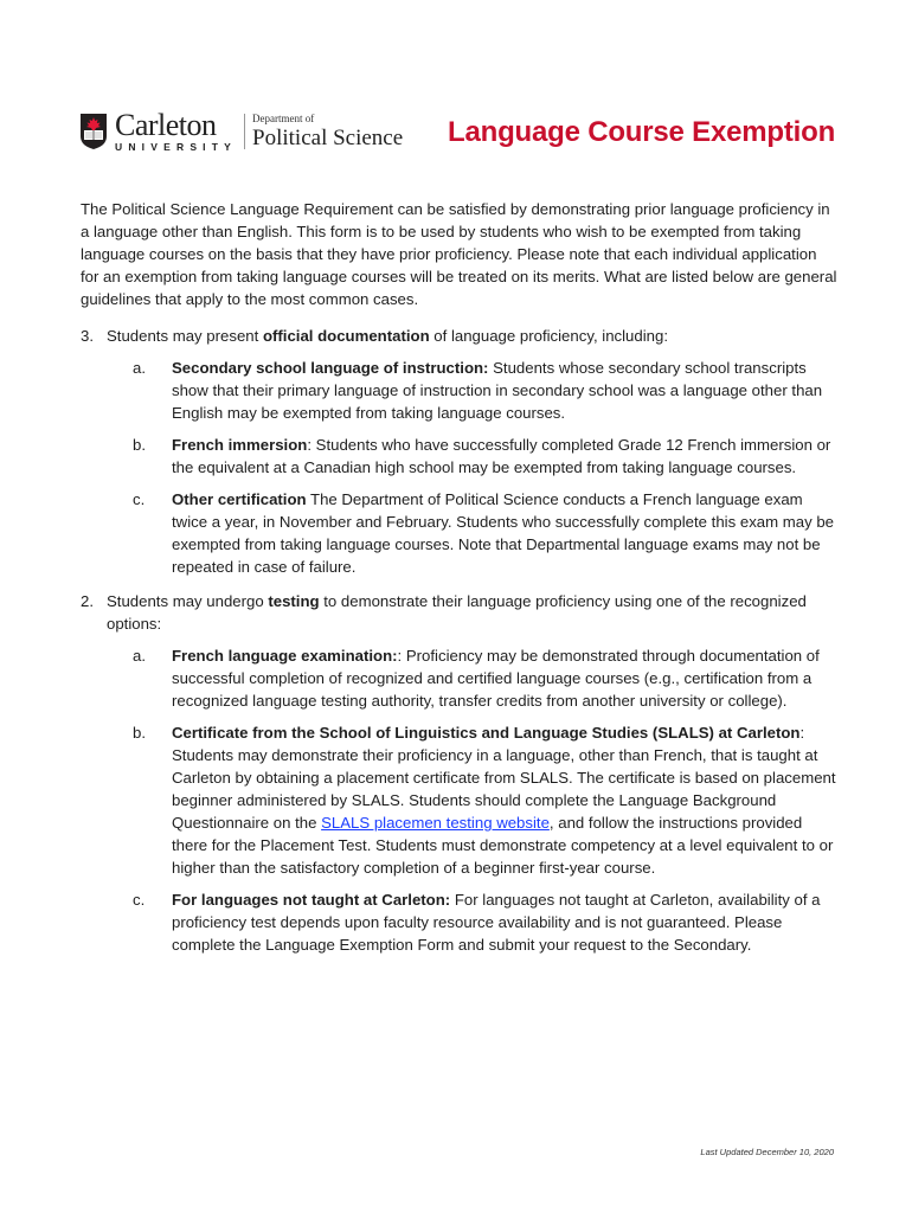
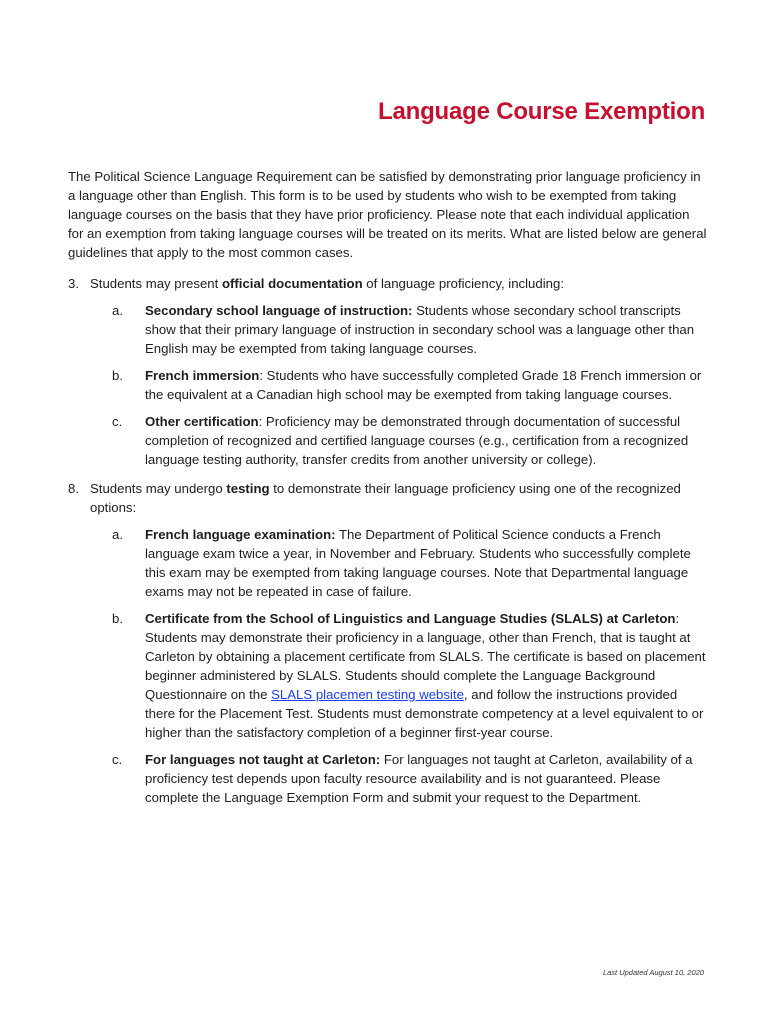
- Carleton
- UNIVERSITY
- Department of
- Political Science
  Language Course Exemption
  The Political Science Language Requirement can be satisfied by demonstrating prior language proficiency in a language other than English. This form is to be used by students who wish to be exempted from taking language courses on the basis that they have prior proficiency. Please note that each individual application for an exemption from taking language courses will be treated on its merits. What are listed below are general guidelines that apply to the most common cases.
  3.
  Students may present official documentation of language proficiency, including:
  a.
  Secondary school language of instruction: Students whose secondary school transcripts show that their primary language of instruction in secondary school was a language other than English may be exempted from taking language courses.
  b.
- French immersion: Students who have successfully completed Grade 12 French immersion or the equivalent at a Canadian high school may be exempted from taking language courses.
+ French immersion: Students who have successfully completed Grade 18 French immersion or the equivalent at a Canadian high school may be exempted from taking language courses.
  c.
- Other certification The Department of Political Science conducts a French language exam twice a year, in November and February. Students who successfully complete this exam may be exempted from taking language courses. Note that Departmental language exams may not be repeated in case of failure.
+ Other certification: Proficiency may be demonstrated through documentation of successful completion of recognized and certified language courses (e.g., certification from a recognized language testing authority, transfer credits from another university or college).
- 2.
+ 8.
  Students may undergo testing to demonstrate their language proficiency using one of the recognized options:
  a.
- French language examination:: Proficiency may be demonstrated through documentation of successful completion of recognized and certified language courses (e.g., certification from a recognized language testing authority, transfer credits from another university or college).
+ French language examination: The Department of Political Science conducts a French language exam twice a year, in November and February. Students who successfully complete this exam may be exempted from taking language courses. Note that Departmental language exams may not be repeated in case of failure.
  b.
  Certificate from the School of Linguistics and Language Studies (SLALS) at Carleton: Students may demonstrate their proficiency in a language, other than French, that is taught at Carleton by obtaining a placement certificate from SLALS. The certificate is based on placement beginner administered by SLALS. Students should complete the Language Background Questionnaire on the SLALS placemen testing website, and follow the instructions provided there for the Placement Test. Students must demonstrate competency at a level equivalent to or higher than the satisfactory completion of a beginner first-year course.
  c.
- For languages not taught at Carleton: For languages not taught at Carleton, availability of a proficiency test depends upon faculty resource availability and is not guaranteed. Please complete the Language Exemption Form and submit your request to the Secondary.
+ For languages not taught at Carleton: For languages not taught at Carleton, availability of a proficiency test depends upon faculty resource availability and is not guaranteed. Please complete the Language Exemption Form and submit your request to the Department.
- Last Updated December 10, 2020
+ Last Updated August 10, 2020
